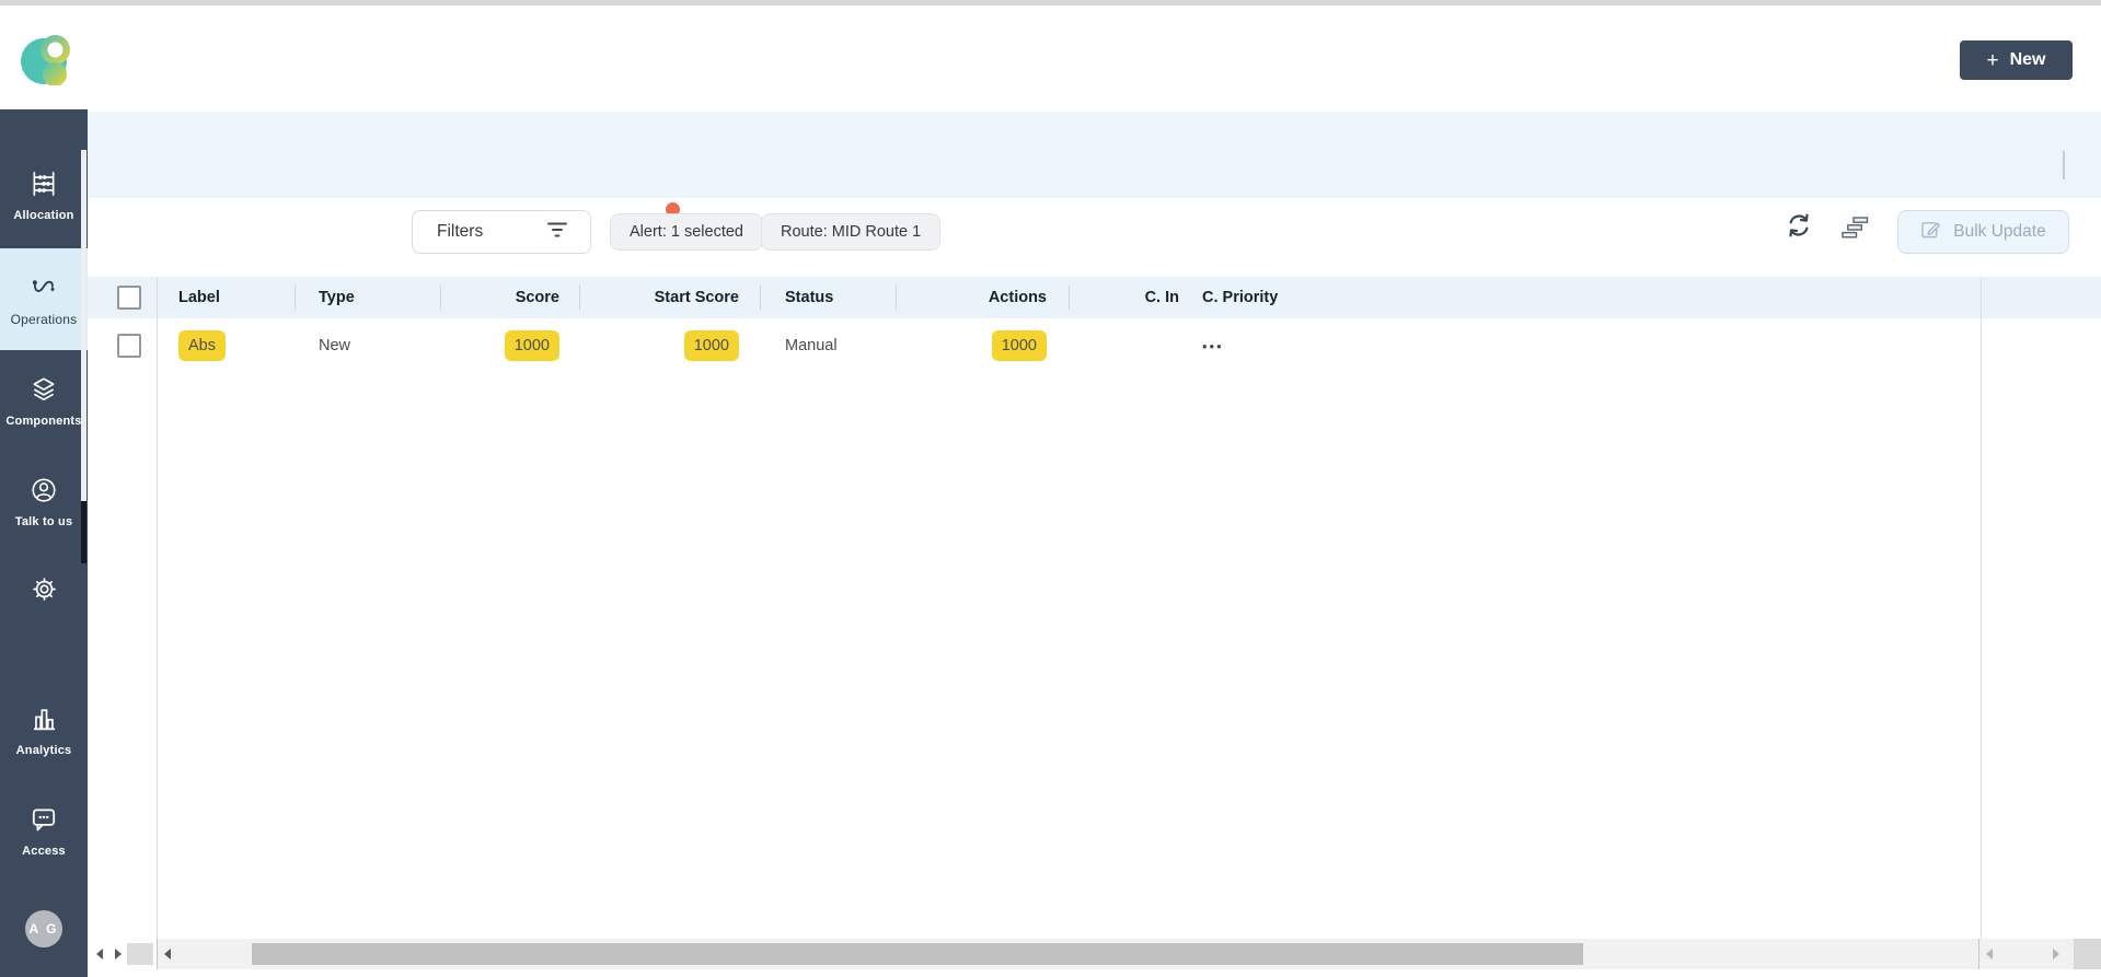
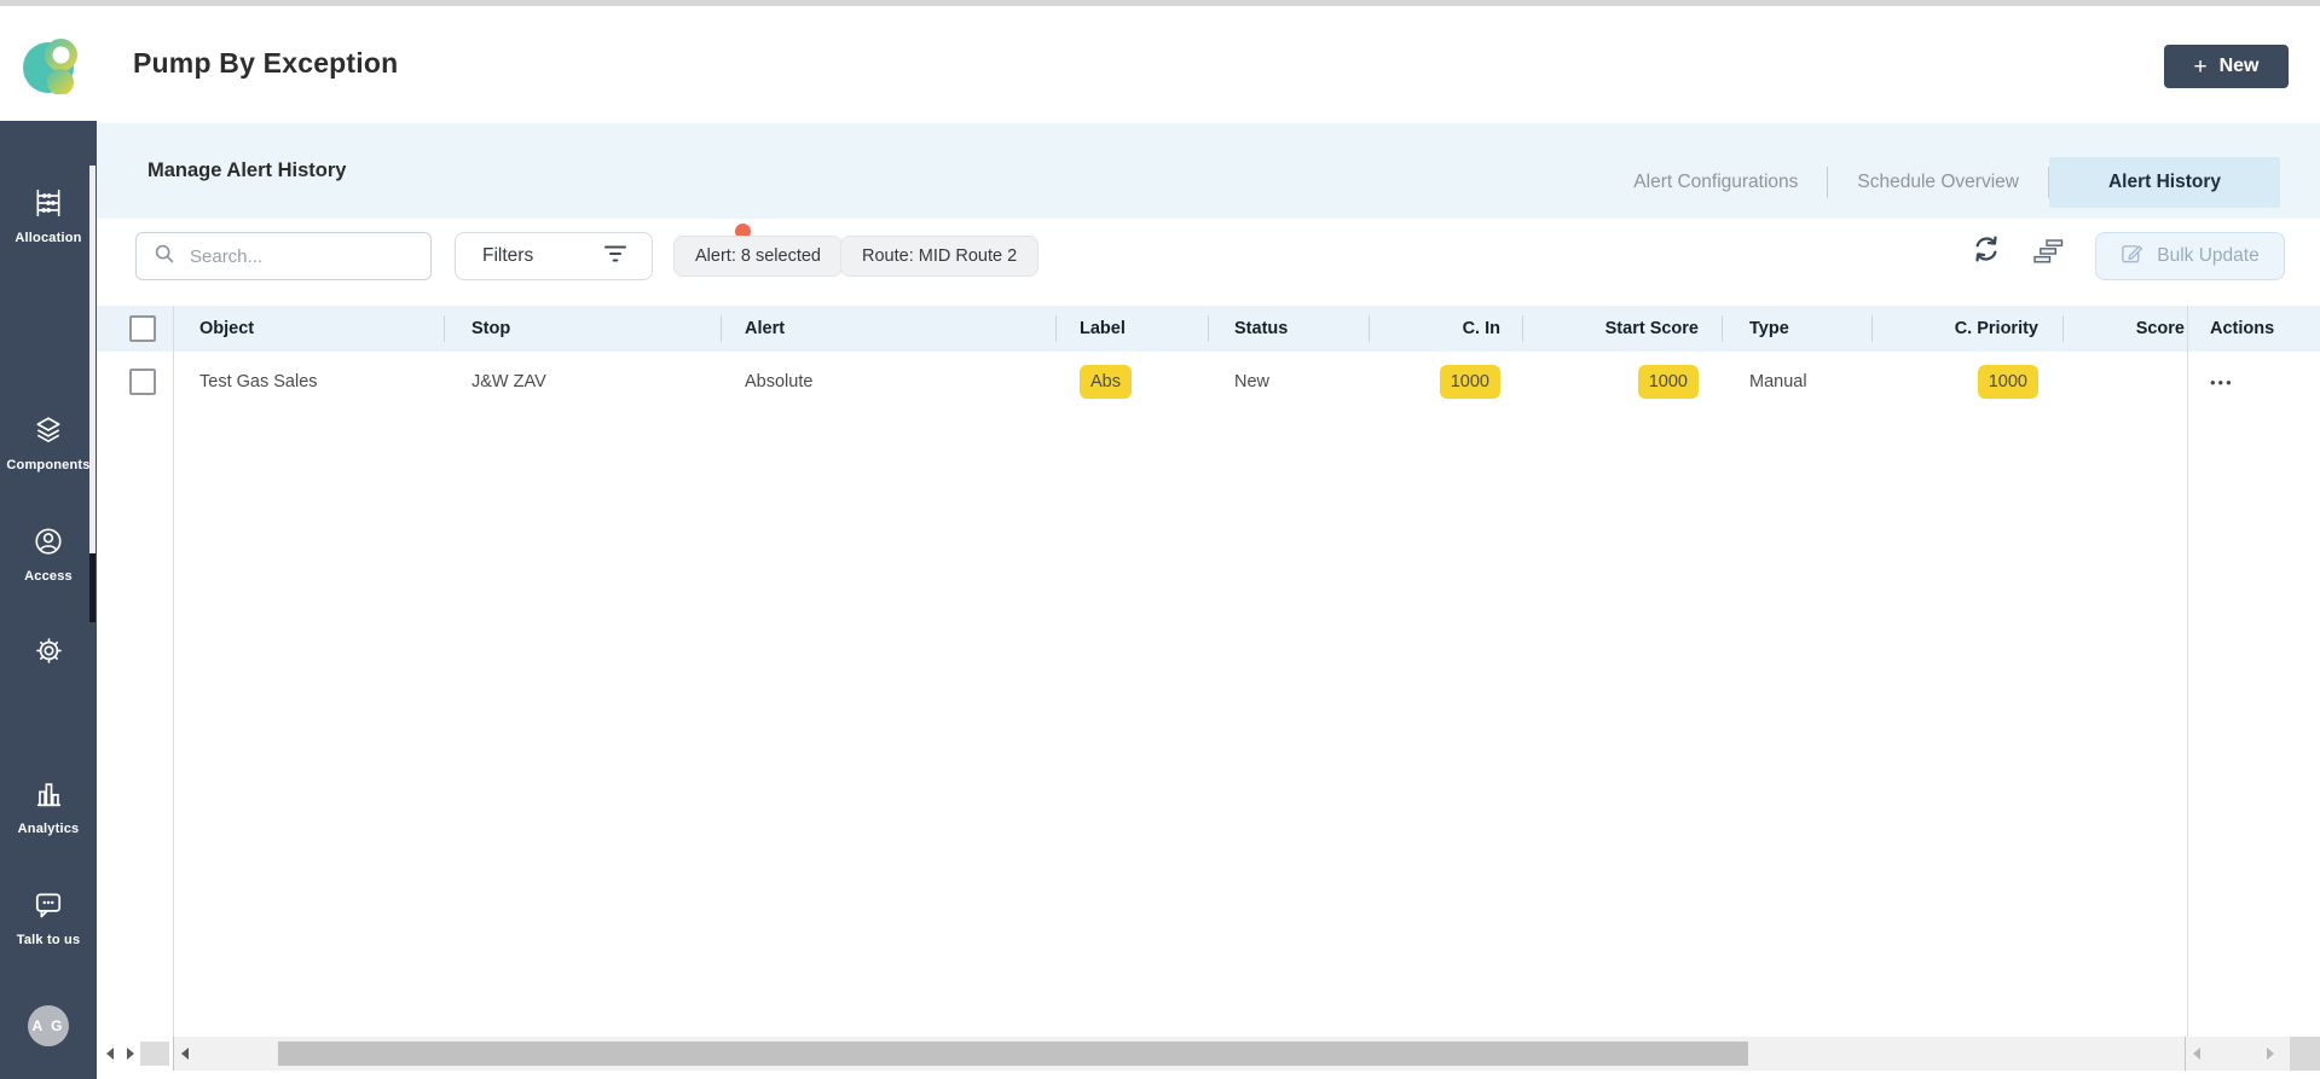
+ Pump By Exception
  +
  New
  Allocation
- Operations
  Components
- Talk to us
+ Access
  Analytics
- Access
+ Talk to us
  A G
+ Manage Alert History
+ Alert Configurations
+ Schedule Overview
+ Alert History
+ Search...
  Filters
- Alert: 1 selected
+ Alert: 8 selected
- Route: MID Route 1
+ Route: MID Route 2
  Bulk Update
+ Object
+ Stop
+ Alert
  Label
- Type
+ Status
- Score
+ C. In
  Start Score
- Status
+ Type
- Actions
+ C. Priority
- C. In
+ Score
- C. Priority
+ Actions
+ Test Gas Sales
+ J&W ZAV
+ Absolute
  Abs
  New
  1000
  1000
  Manual
  1000
  •••
